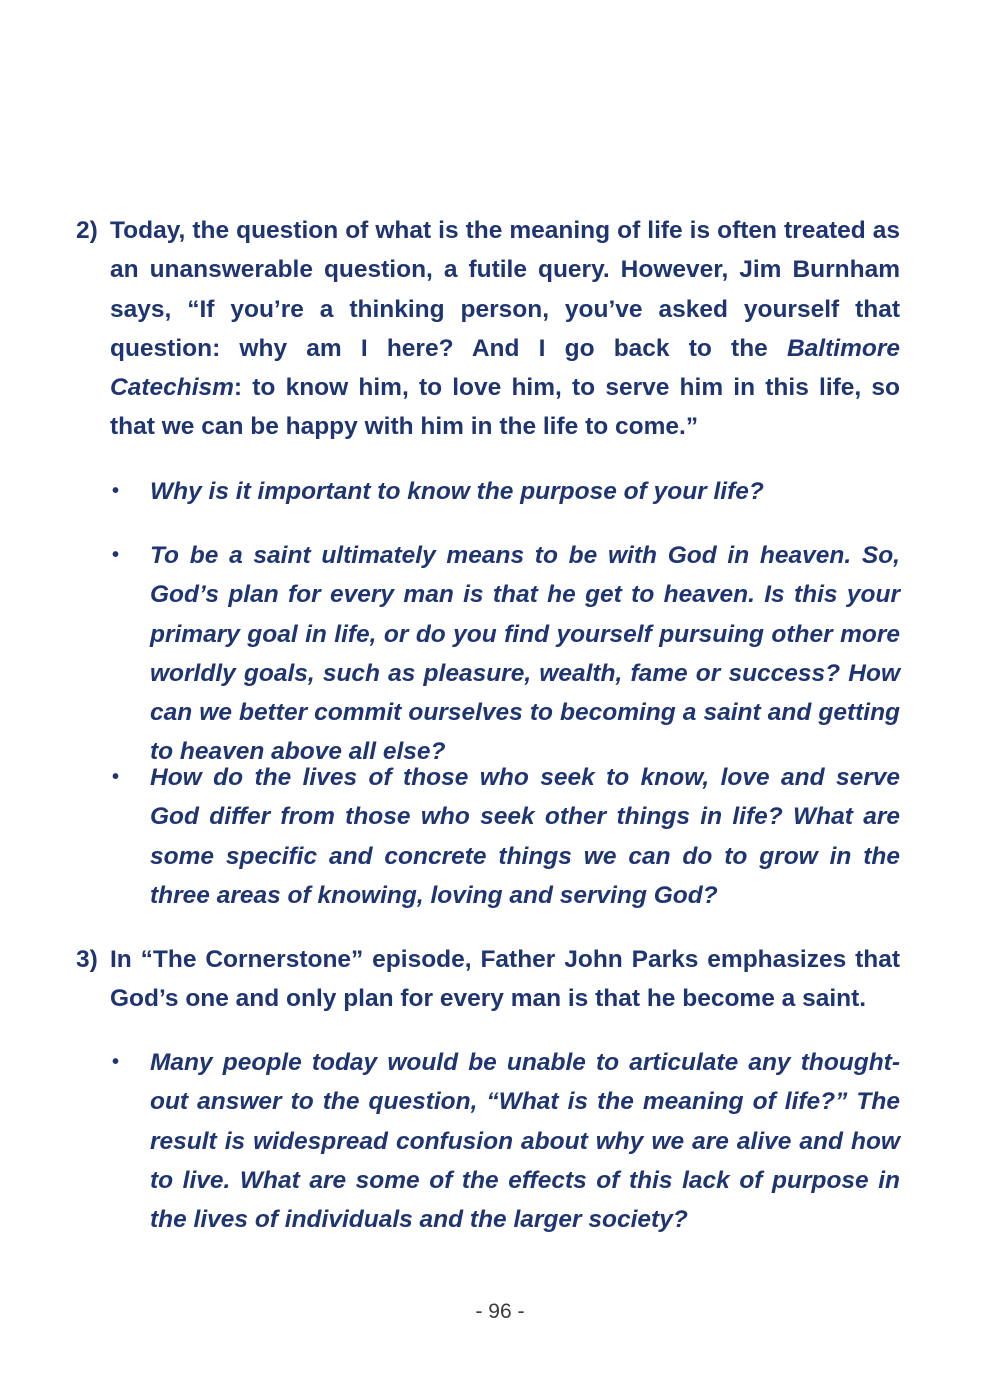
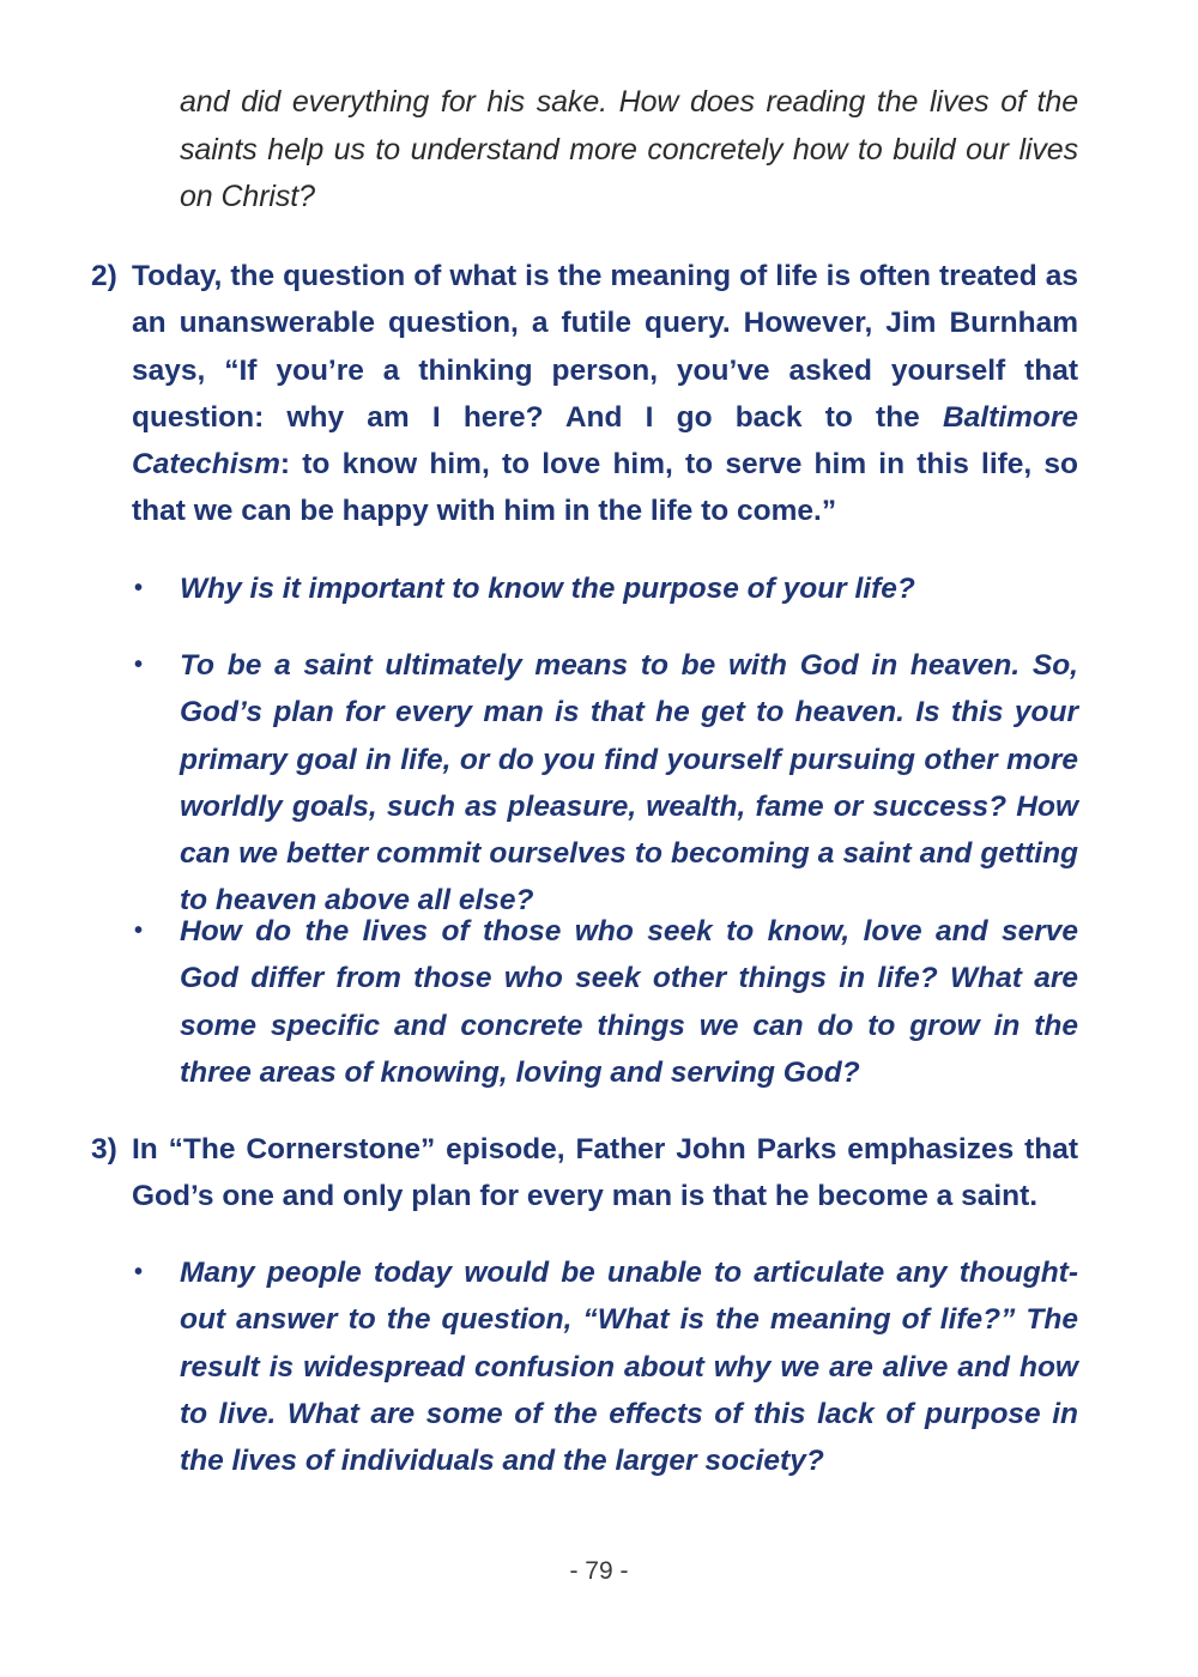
+ and did everything for his sake. How does reading the lives of the saints help us to understand more concretely how to build our lives on Christ?
  2)
  Today, the question of what is the meaning of life is often treated as an unanswerable question, a futile query. However, Jim Burnham says, “If you’re a thinking person, you’ve asked yourself that question: why am I here? And I go back to the Baltimore Catechism: to know him, to love him, to serve him in this life, so that we can be happy with him in the life to come.”
  •
  Why is it important to know the purpose of your life?
  •
  To be a saint ultimately means to be with God in heaven. So, God’s plan for every man is that he get to heaven. Is this your primary goal in life, or do you find yourself pursuing other more worldly goals, such as pleasure, wealth, fame or success? How can we better commit ourselves to becoming a saint and getting to heaven above all else?
  •
  How do the lives of those who seek to know, love and serve God differ from those who seek other things in life? What are some specific and concrete things we can do to grow in the three areas of knowing, loving and serving God?
  3)
  In “The Cornerstone” episode, Father John Parks emphasizes that God’s one and only plan for every man is that he become a saint.
  •
  Many people today would be unable to articulate any thought-out answer to the question, “What is the meaning of life?” The result is widespread confusion about why we are alive and how to live. What are some of the effects of this lack of purpose in the lives of individuals and the larger society?
- - 96 -
+ - 79 -
